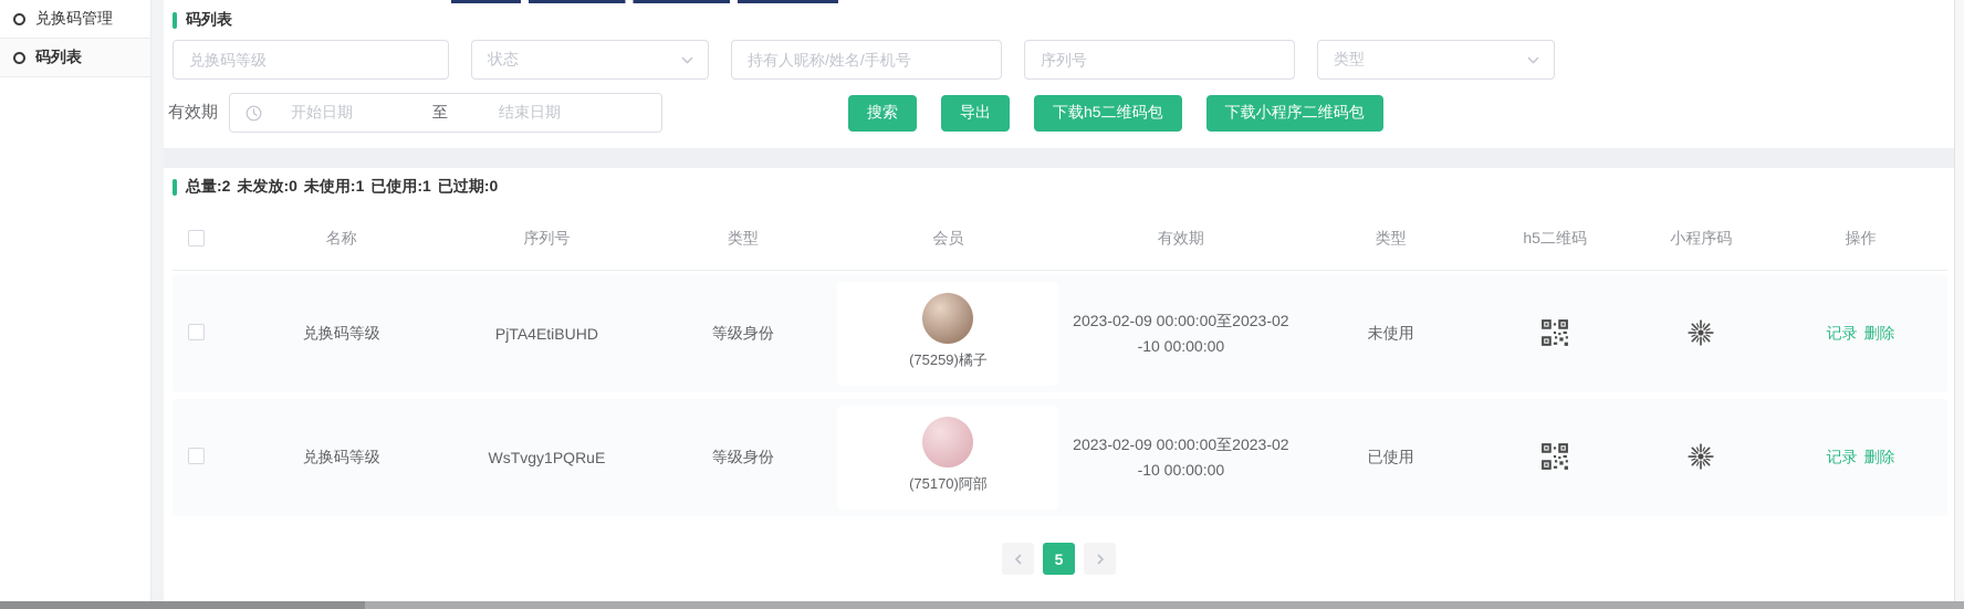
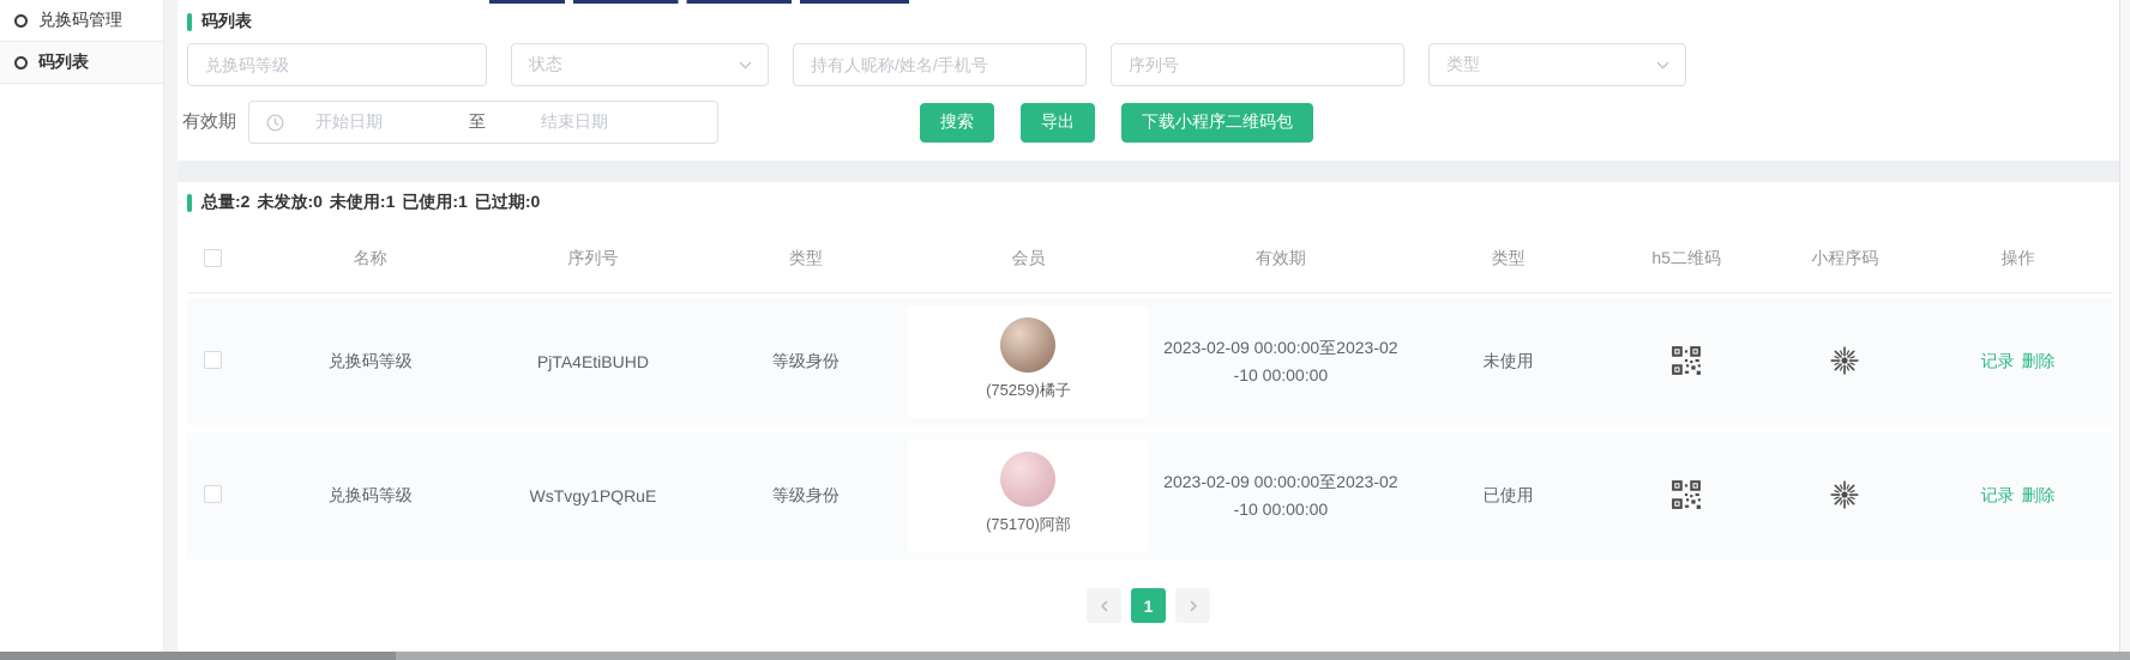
  兑换码管理
  码列表
  码列表
  兑换码等级
  状态
  持有人昵称/姓名/手机号
  序列号
  类型
  有效期
  开始日期
  至
  结束日期
  搜索
  导出
- 下载h5二维码包
  下载小程序二维码包
  总量:2 未发放:0 未使用:1 已使用:1 已过期:0
  名称
  序列号
  类型
  会员
  有效期
  类型
  h5二维码
  小程序码
  操作
  兑换码等级
  PjTA4EtiBUHD
  等级身份
  (75259)橘子
  2023-02-09 00:00:00至2023-02-10 00:00:00
  未使用
  记录 删除
  兑换码等级
  WsTvgy1PQRuE
  等级身份
  (75170)阿部
  2023-02-09 00:00:00至2023-02-10 00:00:00
  已使用
  记录 删除
- 5
+ 1
